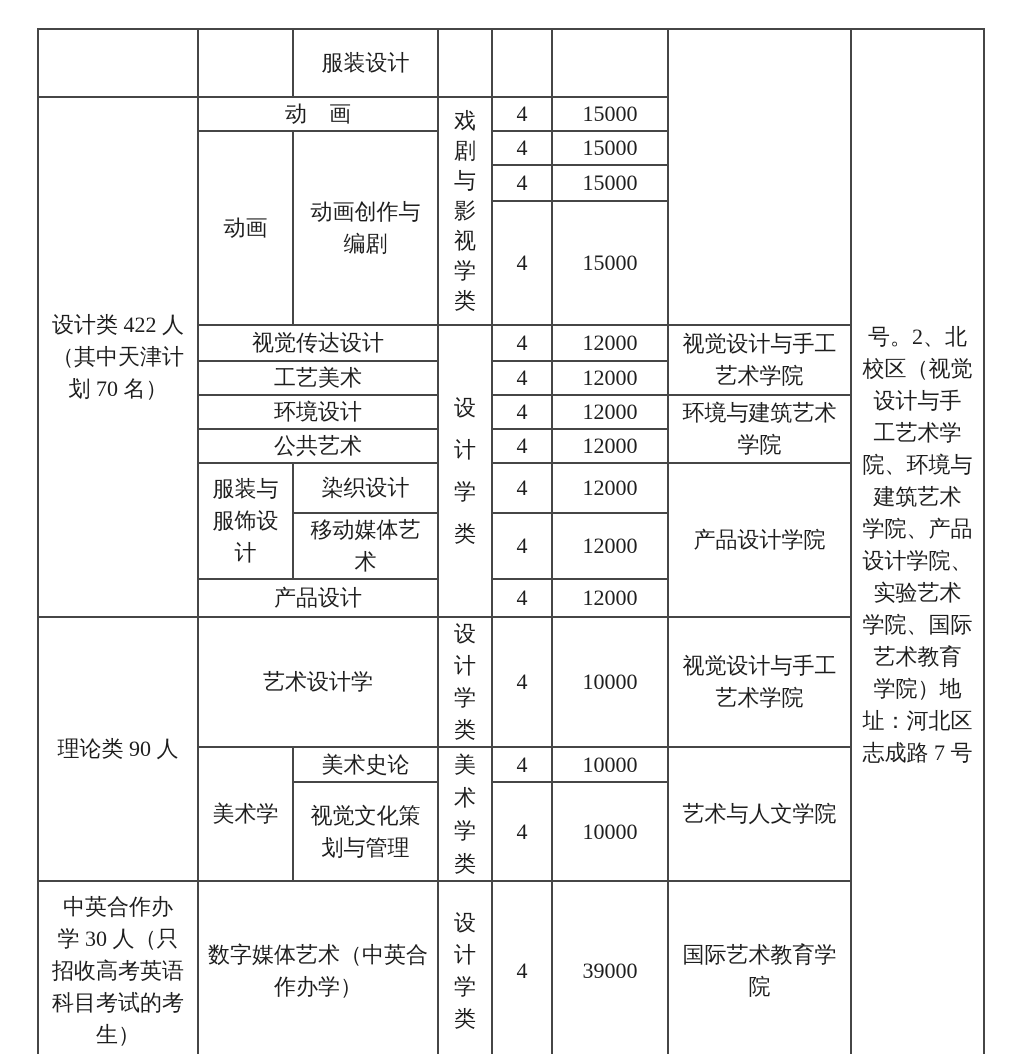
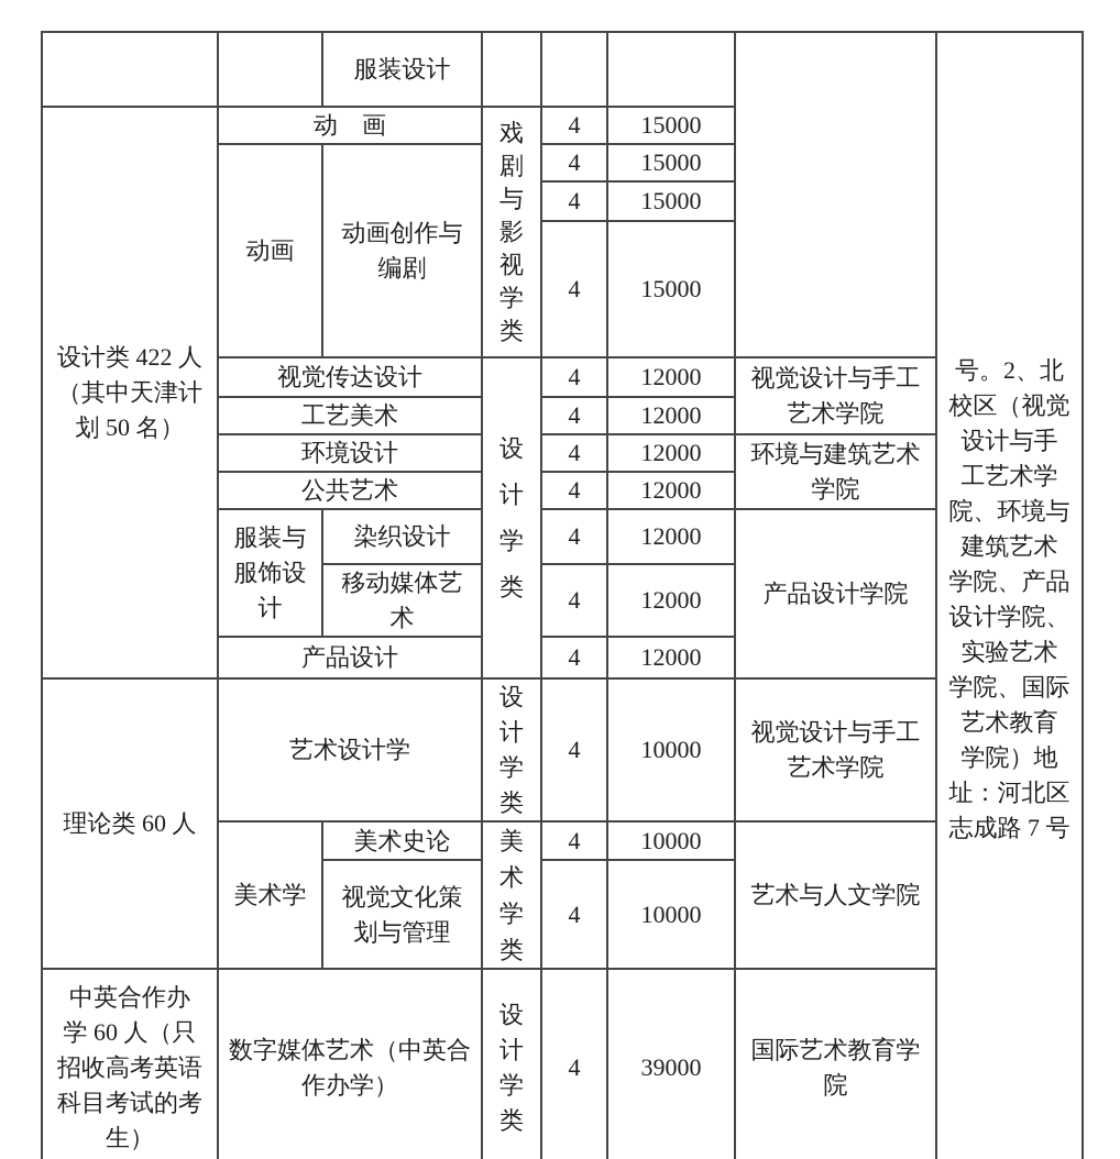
  		服装设计					号。2、北 校区（视觉 设计与手 工艺术学 院、环境与 建筑艺术 学院、产品 设计学院、 实验艺术 学院、国际 艺术教育 学院）地 址：河北区 志成路 7 号
- 设计类 422 人 （其中天津计 划 70 名）	动 画	戏剧与影视学类	4	15000
+ 设计类 422 人 （其中天津计 划 50 名）	动 画	戏剧与影视学类	4	15000
  动画	动画创作与编剧	4	15000
  4	15000
  4	15000
  视觉传达设计	设计学类	4	12000	视觉设计与手工艺术学院
  工艺美术	4	12000
  环境设计	4	12000	环境与建筑艺术学院
  公共艺术	4	12000
  服装与服饰设计	染织设计	4	12000	产品设计学院
  移动媒体艺术	4	12000
  产品设计	4	12000
- 理论类 90 人	艺术设计学	设计学类	4	10000	视觉设计与手工艺术学院
+ 理论类 60 人	艺术设计学	设计学类	4	10000	视觉设计与手工艺术学院
  美术学	美术史论	美术学类	4	10000	艺术与人文学院
  视觉文化策划与管理	4	10000
- 中英合作办 学 30 人（只 招收高考英语 科目考试的考 生）	数字媒体艺术（中英合作办学）	设计学类	4	39000	国际艺术教育学院
+ 中英合作办 学 60 人（只 招收高考英语 科目考试的考 生）	数字媒体艺术（中英合作办学）	设计学类	4	39000	国际艺术教育学院
